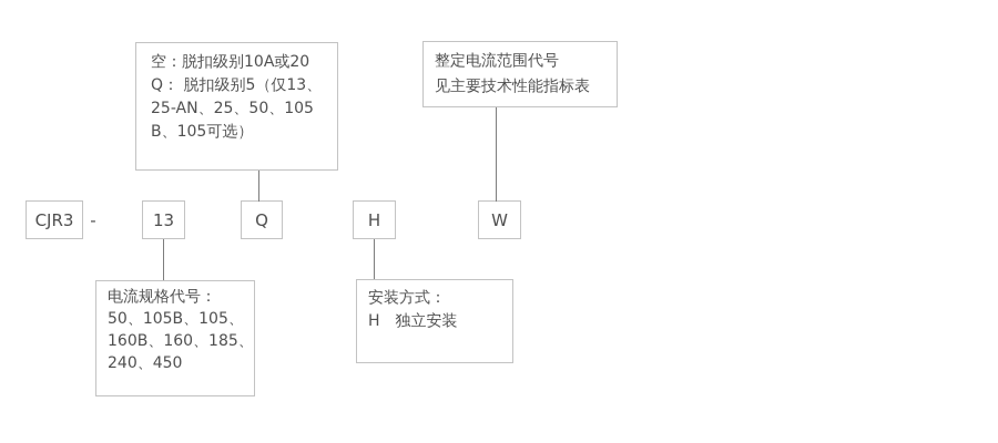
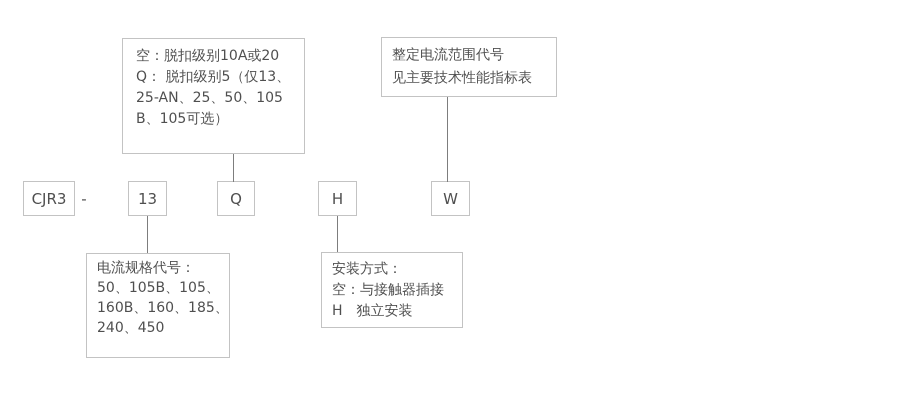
  空：脱扣级别10A或20
  Q： 脱扣级别5（仅13、
  25-AN、25、50、105
  B、105可选）
  整定电流范围代号
  见主要技术性能指标表
  电流规格代号：
  50、105B、105、
  160B、160、185、
  240、450
  安装方式：
+ 空：与接触器插接
  H 独立安装
  CJR3
  -
  13
  Q
  H
  W
